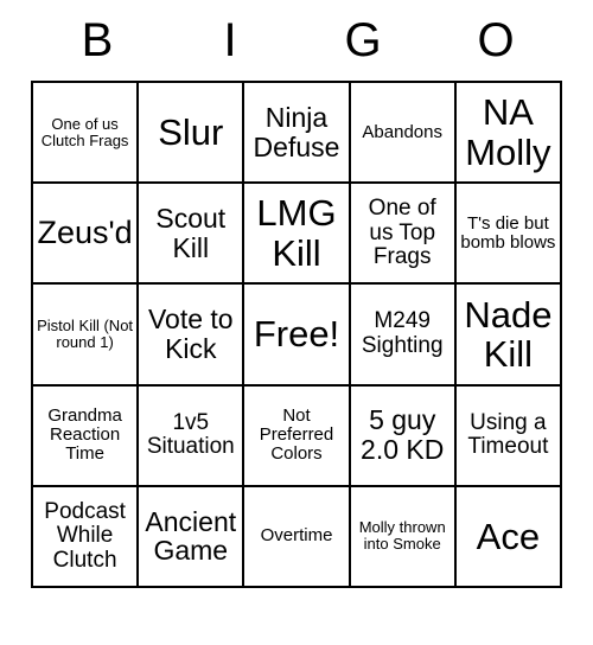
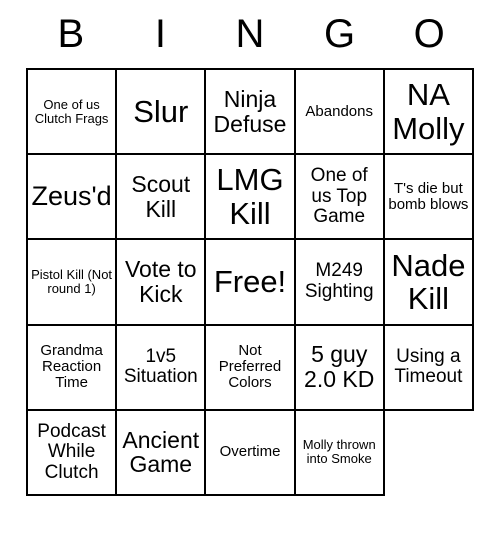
  B
  I
+ N
  G
  O
  One of us Clutch Frags
  Slur
  Ninja Defuse
  Abandons
  NA Molly
  Zeus'd
  Scout Kill
  LMG Kill
- One of us Top Frags
+ One of us Top Game
  T's die but bomb blows
  Pistol Kill (Not round 1)
  Vote to Kick
  Free!
  M249 Sighting
  Nade Kill
  Grandma Reaction Time
  1v5 Situation
  Not Preferred Colors
  5 guy 2.0 KD
  Using a Timeout
  Podcast While Clutch
  Ancient Game
  Overtime
  Molly thrown into Smoke
- Ace
